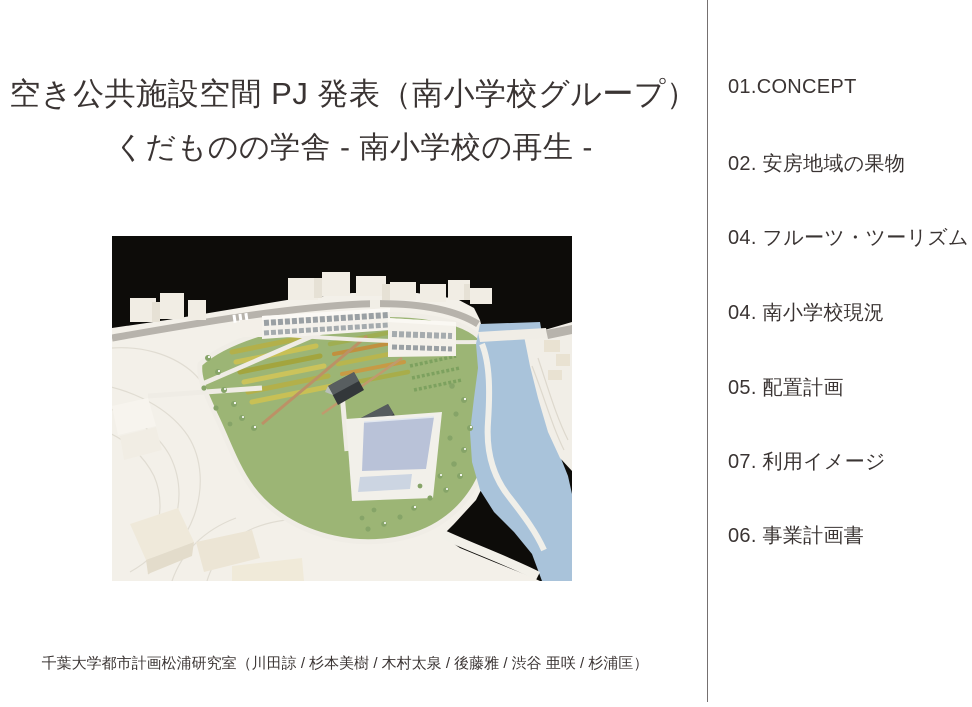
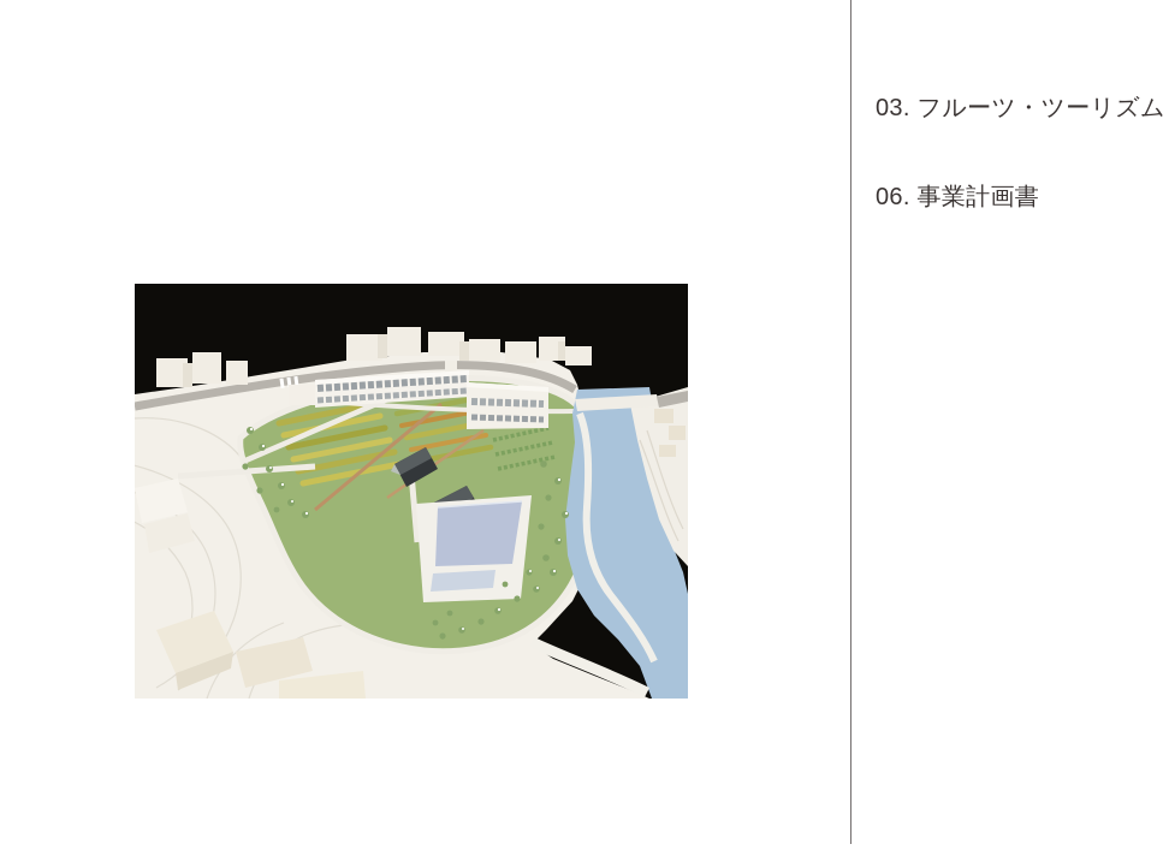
- 空き公共施設空間 PJ 発表（南小学校グループ）
- くだものの学舎 - 南小学校の再生 -
- 千葉大学都市計画松浦研究室（川田諒 / 杉本美樹 / 木村太泉 / 後藤雅 / 渋谷 亜咲 / 杉浦匡）
- 01.CONCEPT
- 02. 安房地域の果物
- 04. フルーツ・ツーリズム
+ 03. フルーツ・ツーリズム
- 04. 南小学校現況
- 05. 配置計画
- 07. 利用イメージ
  06. 事業計画書
